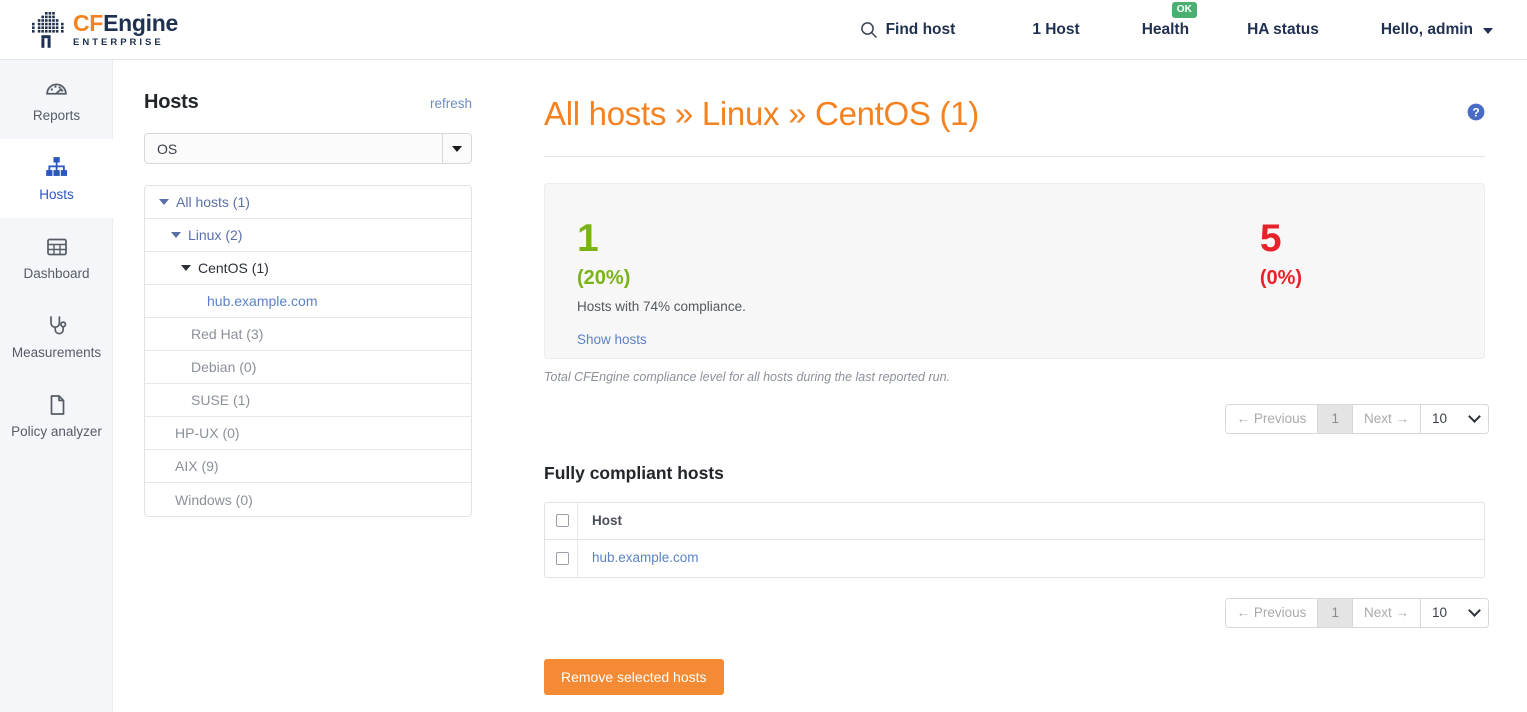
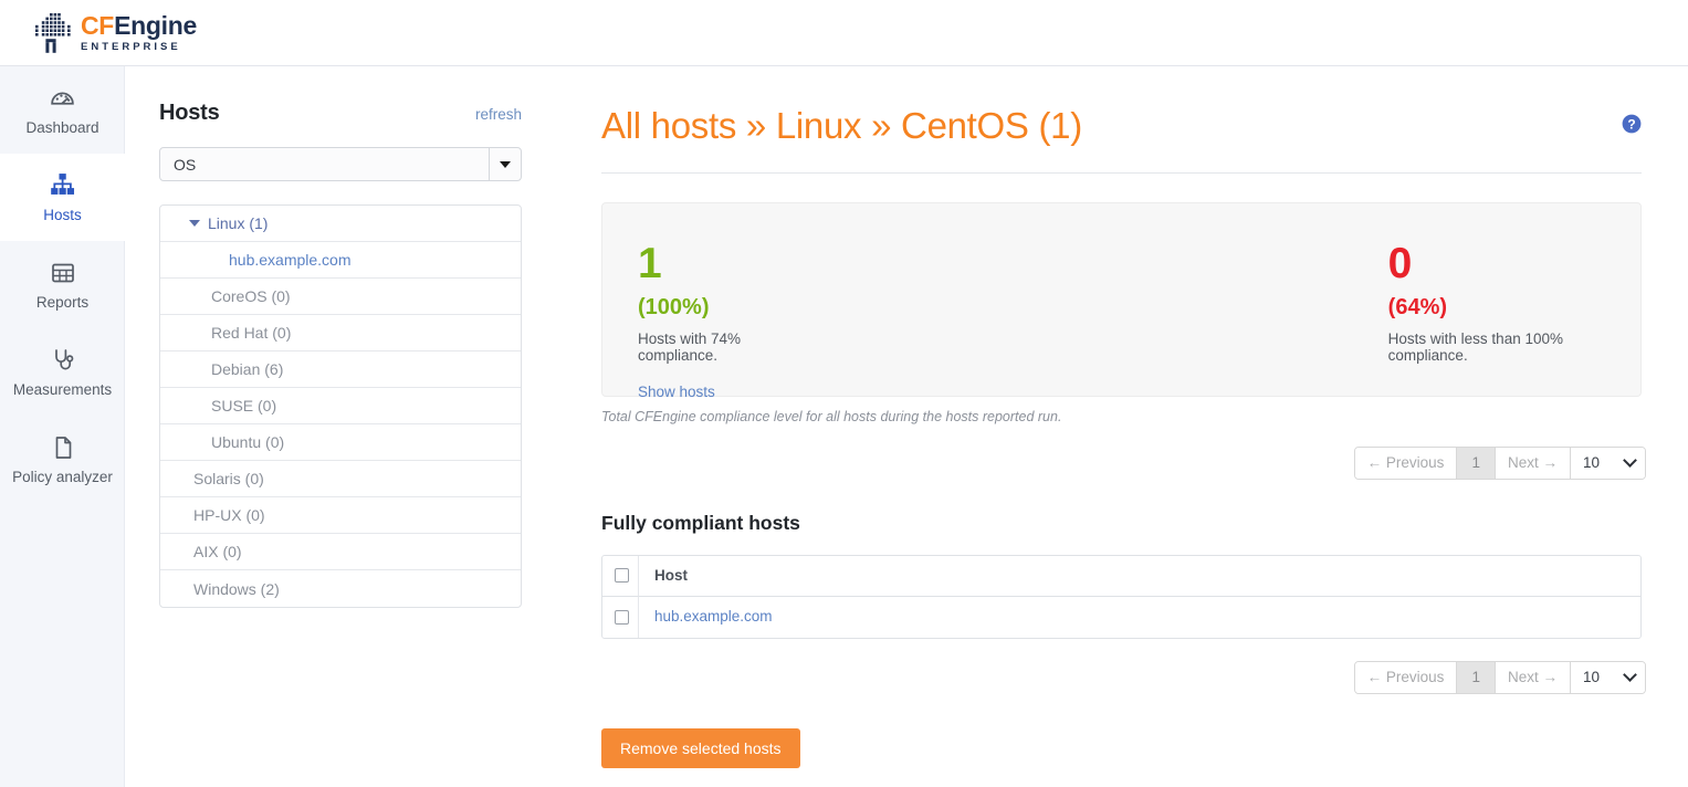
  CFEngine
  ENTERPRISE
- Find host
- 1 Host
- OK
- Health
- HA status
- Hello, admin
- Reports
+ Dashboard
  Hosts
- Dashboard
+ Reports
  Measurements
  Policy analyzer
  Hosts
  refresh
  OS
- All hosts (1)
- Linux (2)
+ Linux (1)
- CentOS (1)
  hub.example.com
+ CoreOS (0)
- Red Hat (3)
+ Red Hat (0)
- Debian (0)
+ Debian (6)
- SUSE (1)
+ SUSE (0)
+ Ubuntu (0)
+ Solaris (0)
  HP-UX (0)
- AIX (9)
+ AIX (0)
- Windows (0)
+ Windows (2)
  All hosts » Linux » CentOS (1)
  ?
  1
- (20%)
+ (100%)
  Hosts with 74% compliance.
  Show hosts
- 5
+ 0
- (0%)
+ (64%)
+ Hosts with less than 100% compliance.
- Total CFEngine compliance level for all hosts during the last reported run.
+ Total CFEngine compliance level for all hosts during the hosts reported run.
  ← Previous
  1
  Next →
  10
  Fully compliant hosts
  	Host
  	hub.example.com
  ← Previous
  1
  Next →
  10
  Remove selected hosts
